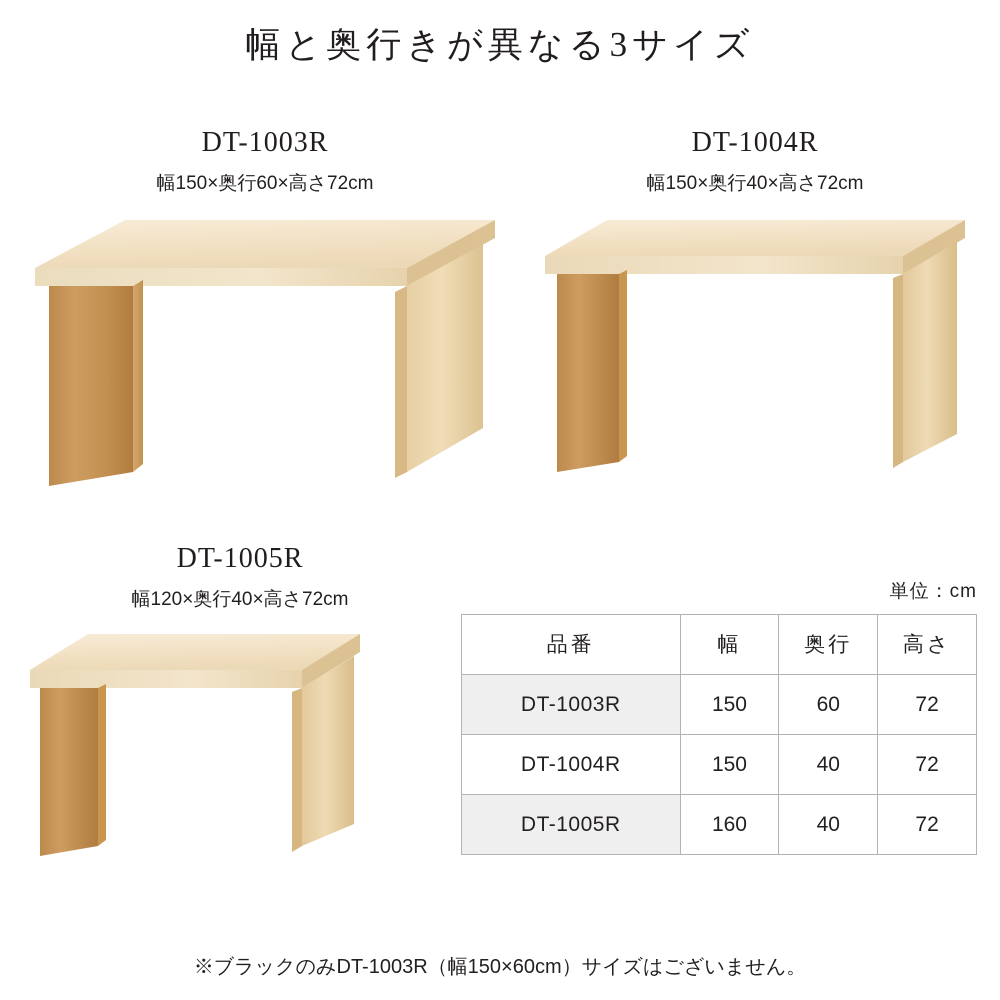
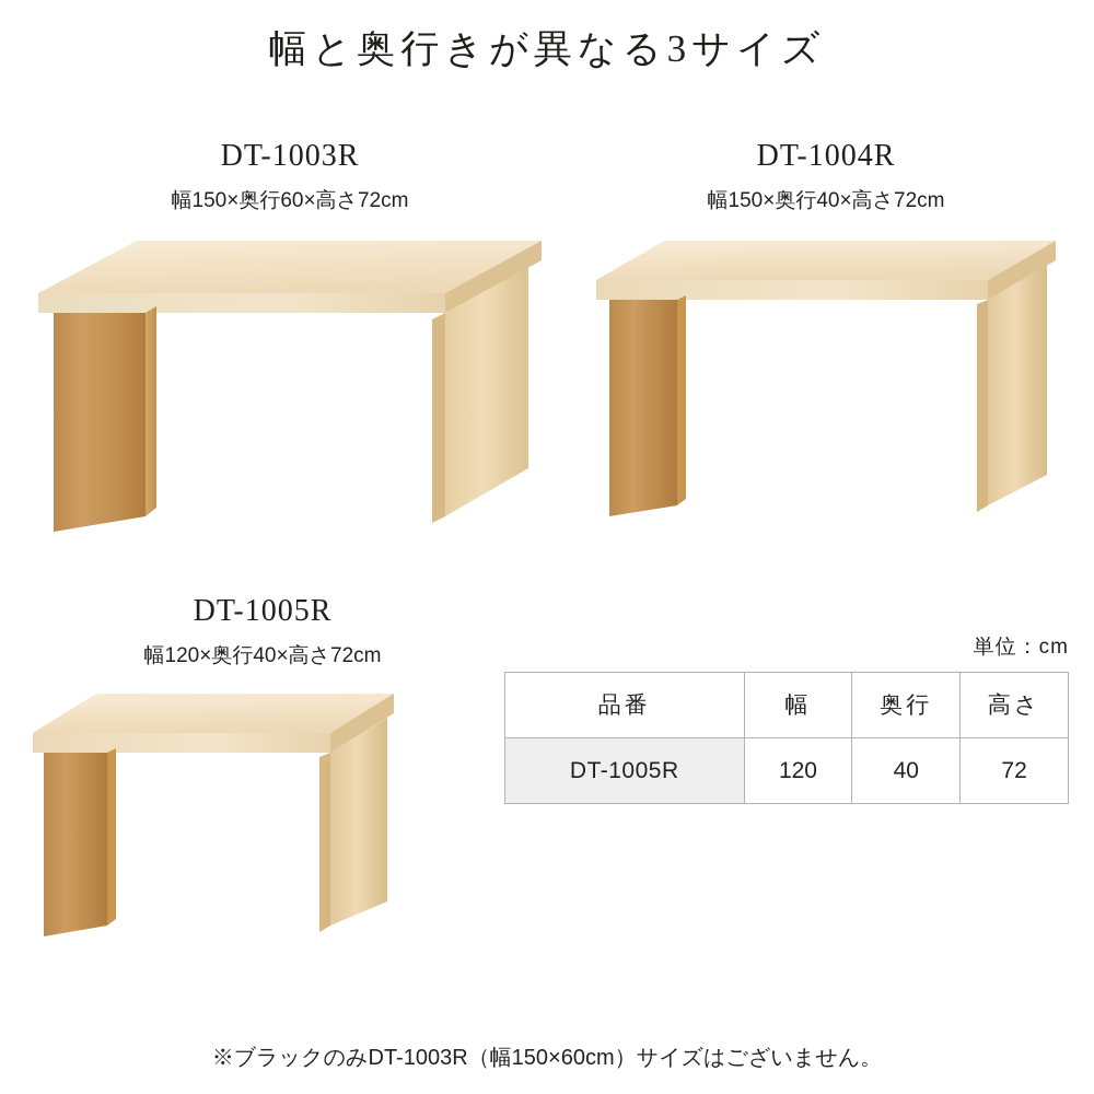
  幅と奥行きが異なる3サイズ
  DT-1003R
  幅150×奥行60×高さ72cm
  DT-1004R
  幅150×奥行40×高さ72cm
  DT-1005R
  幅120×奥行40×高さ72cm
  単位：cm
  品番	幅	奥行	高さ
- DT-1003R	150	60	72
- DT-1004R	150	40	72
- DT-1005R	160	40	72
+ DT-1005R	120	40	72
  ※ブラックのみDT-1003R（幅150×60cm）サイズはございません。
